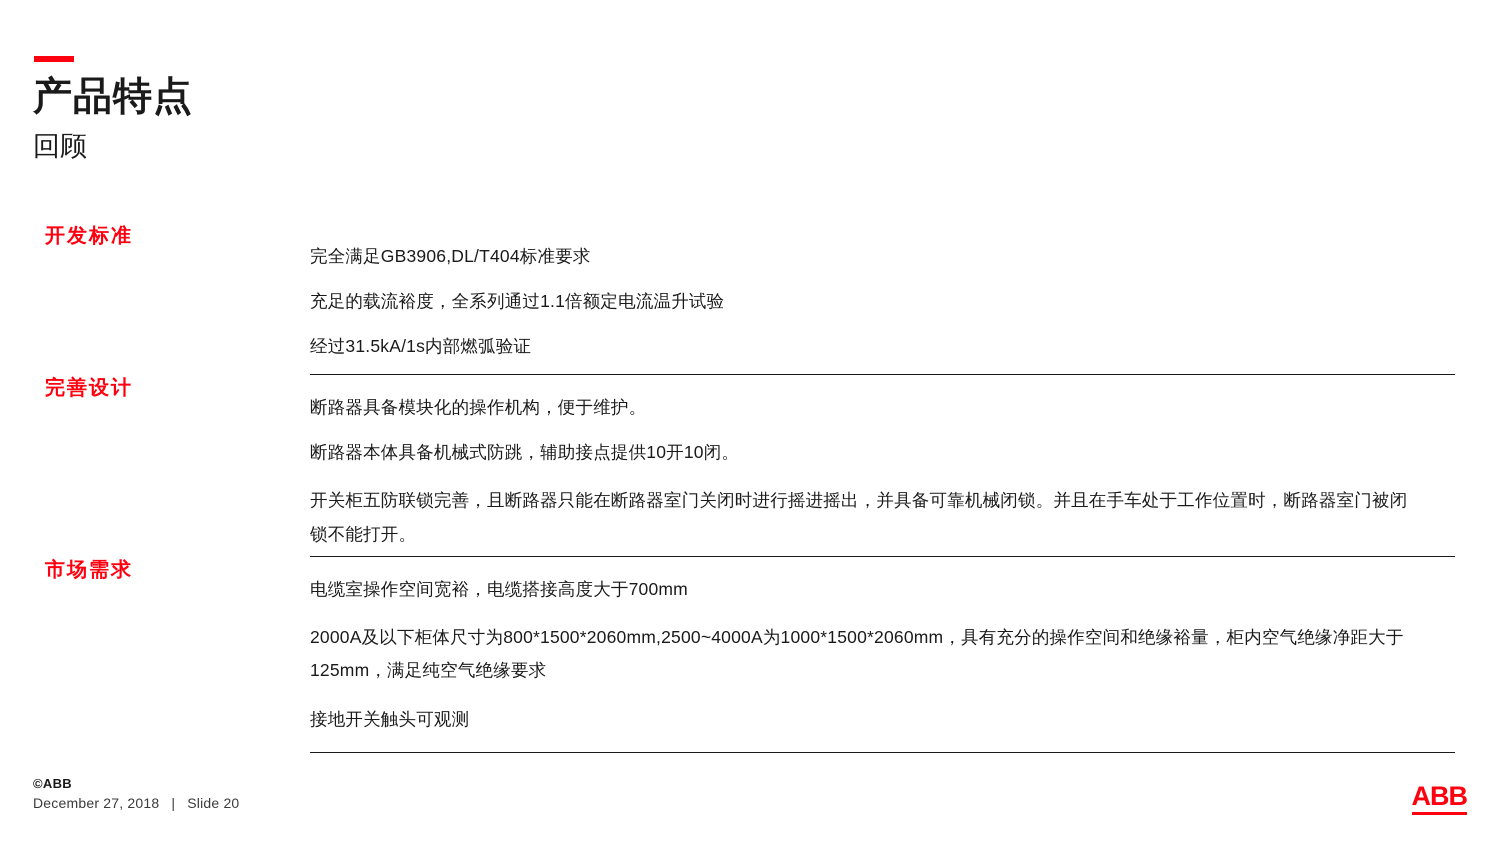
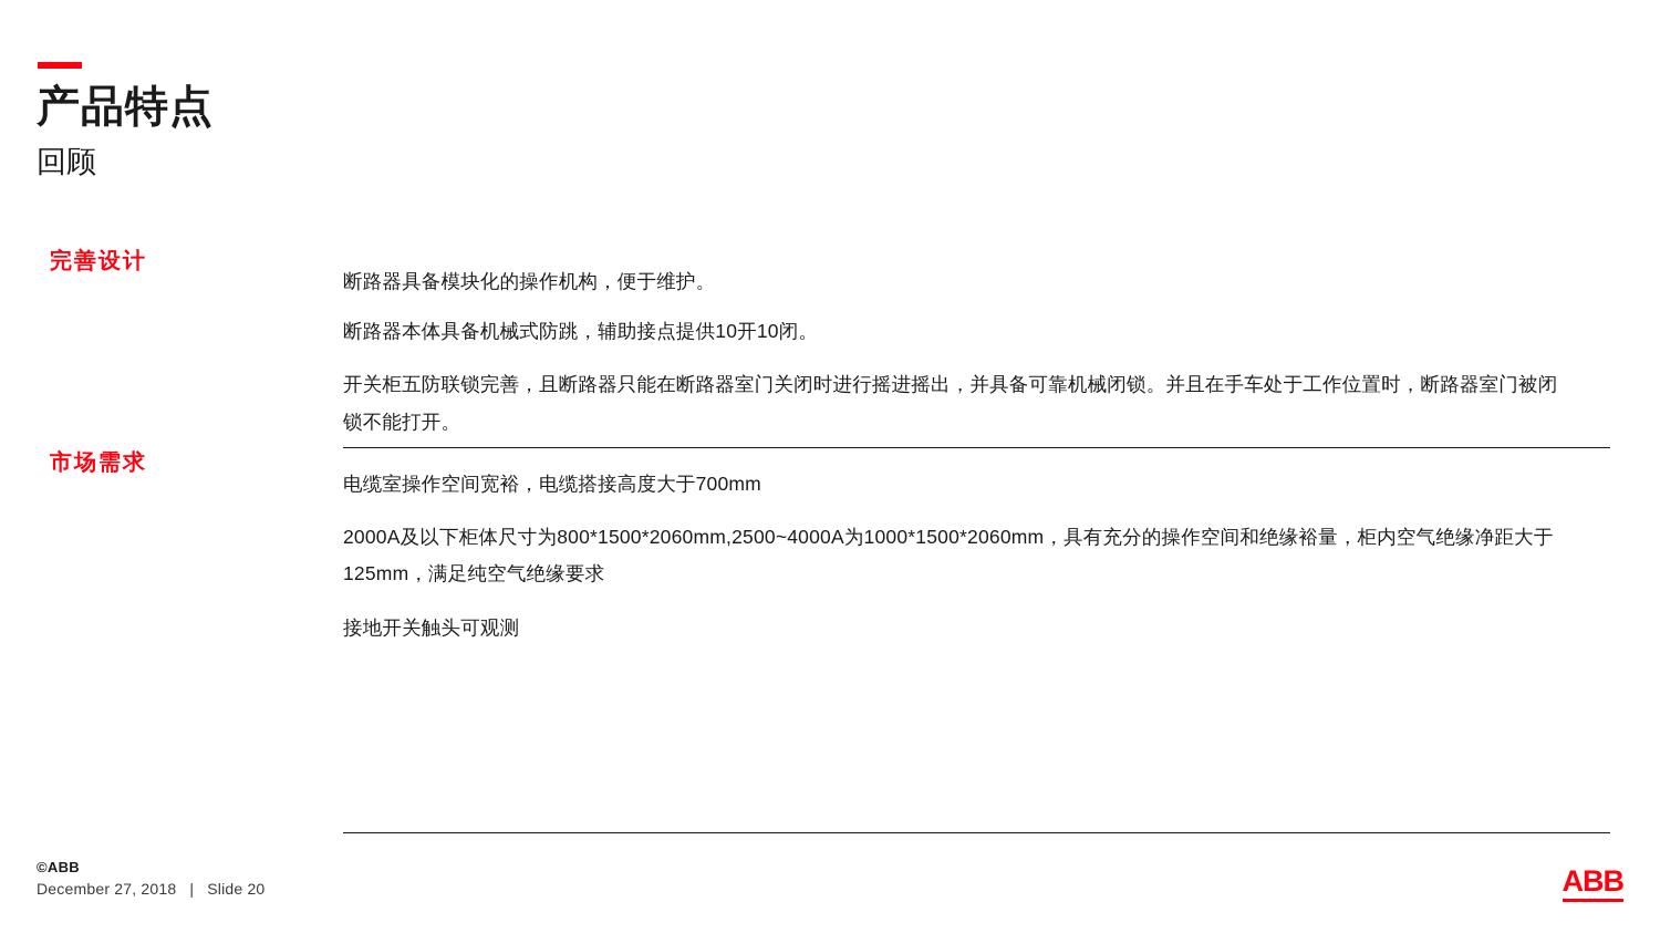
  产品特点
  回顾
- 开发标准
- 完全满足GB3906,DL/T404标准要求
- 充足的载流裕度，全系列通过1.1倍额定电流温升试验
- 经过31.5kA/1s内部燃弧验证
  完善设计
  断路器具备模块化的操作机构，便于维护。
  断路器本体具备机械式防跳，辅助接点提供10开10闭。
  开关柜五防联锁完善，且断路器只能在断路器室门关闭时进行摇进摇出，并具备可靠机械闭锁。并且在手车处于工作位置时，断路器室门被闭锁不能打开。
  市场需求
  电缆室操作空间宽裕，电缆搭接高度大于700mm
  2000A及以下柜体尺寸为800*1500*2060mm,2500~4000A为1000*1500*2060mm，具有充分的操作空间和绝缘裕量，柜内空气绝缘净距大于125mm，满足纯空气绝缘要求
  接地开关触头可观测
  ©ABB
  December 27, 2018
  |
  Slide 20
  ABB
